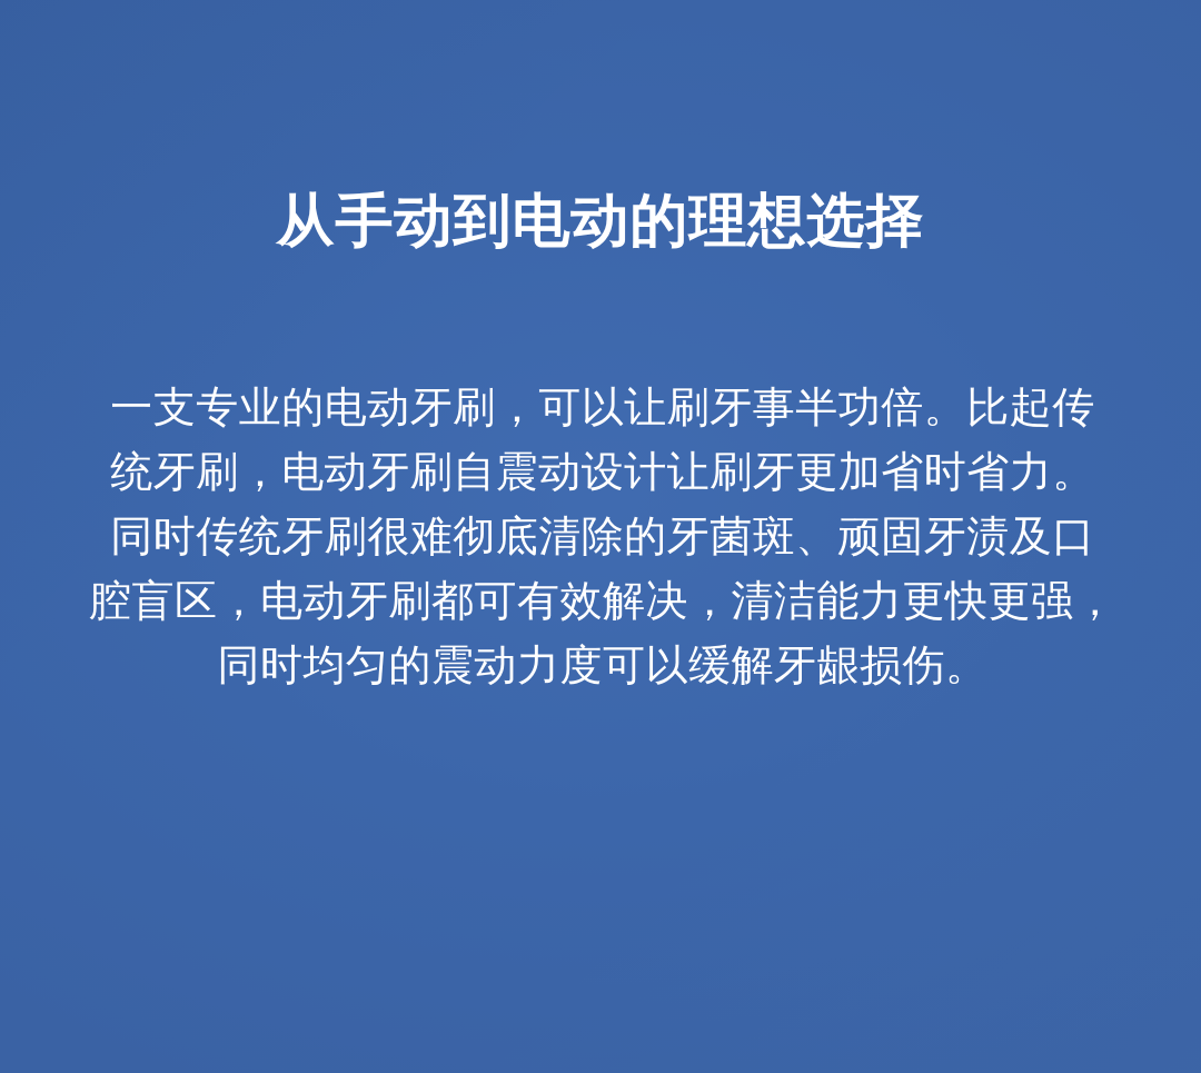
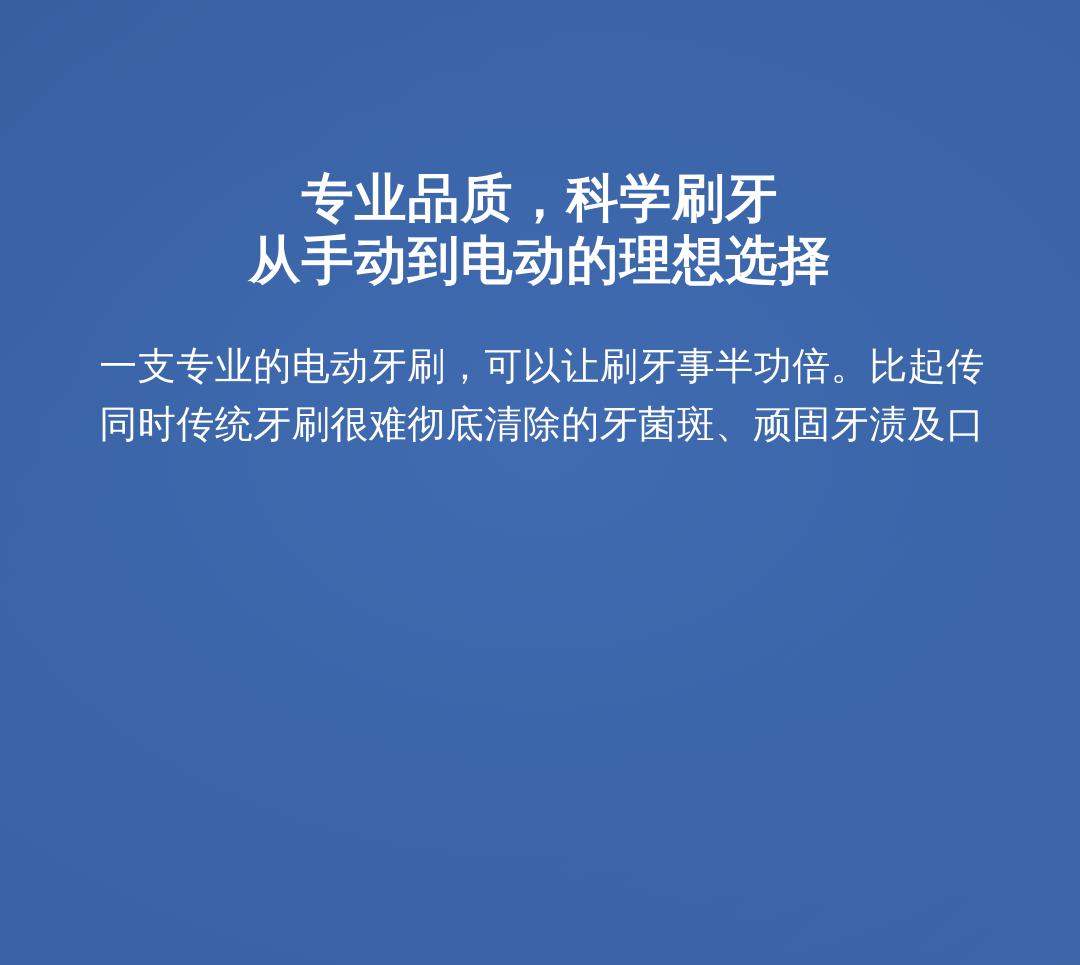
+ 专业品质，科学刷牙
  从手动到电动的理想选择
  一支专业的电动牙刷，可以让刷牙事半功倍。比起传
- 统牙刷，电动牙刷自震动设计让刷牙更加省时省力。
  同时传统牙刷很难彻底清除的牙菌斑、顽固牙渍及口
- 腔盲区，电动牙刷都可有效解决，清洁能力更快更强，
- 同时均匀的震动力度可以缓解牙龈损伤。
